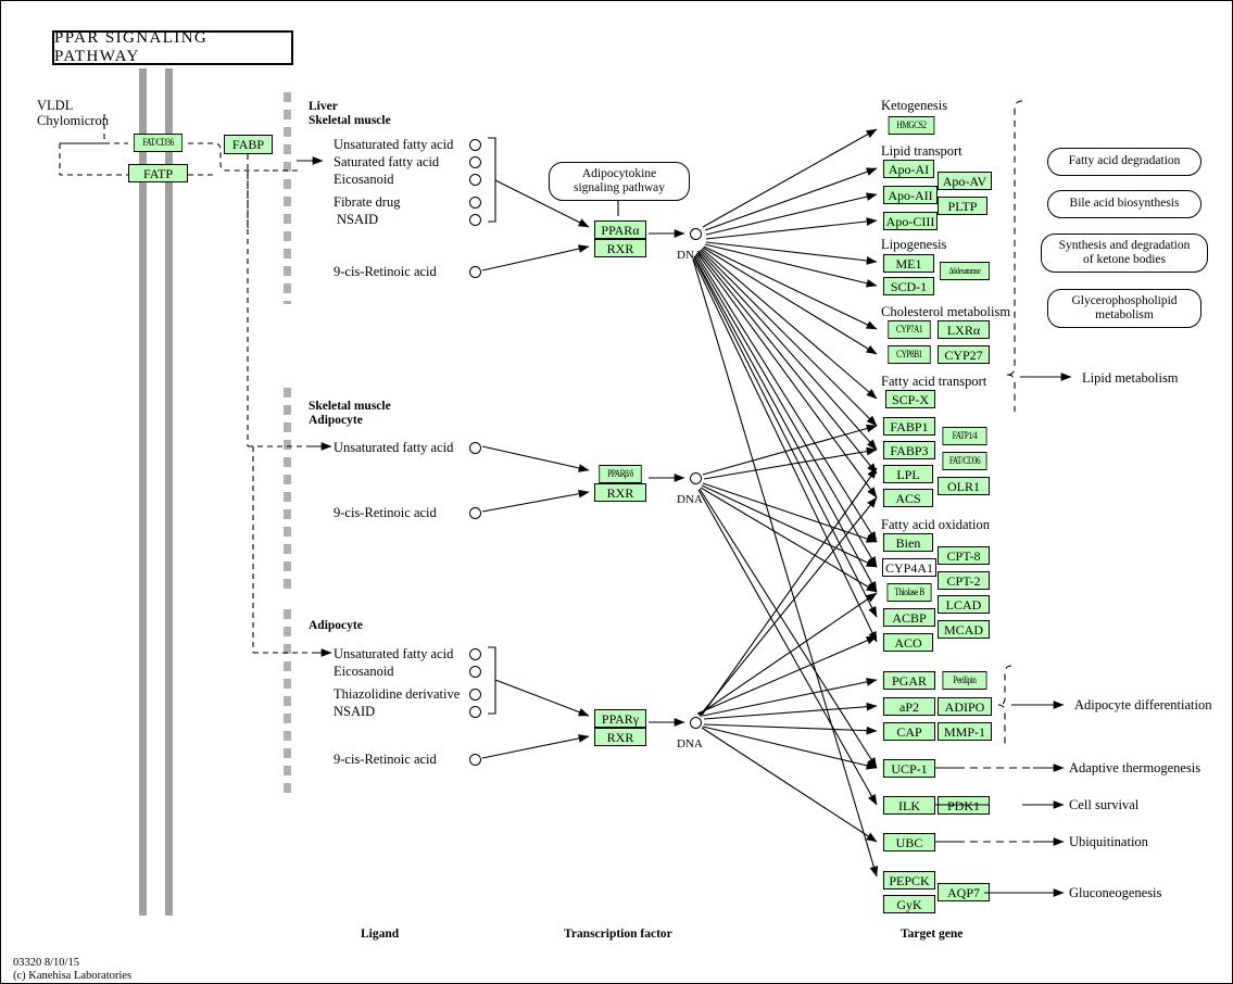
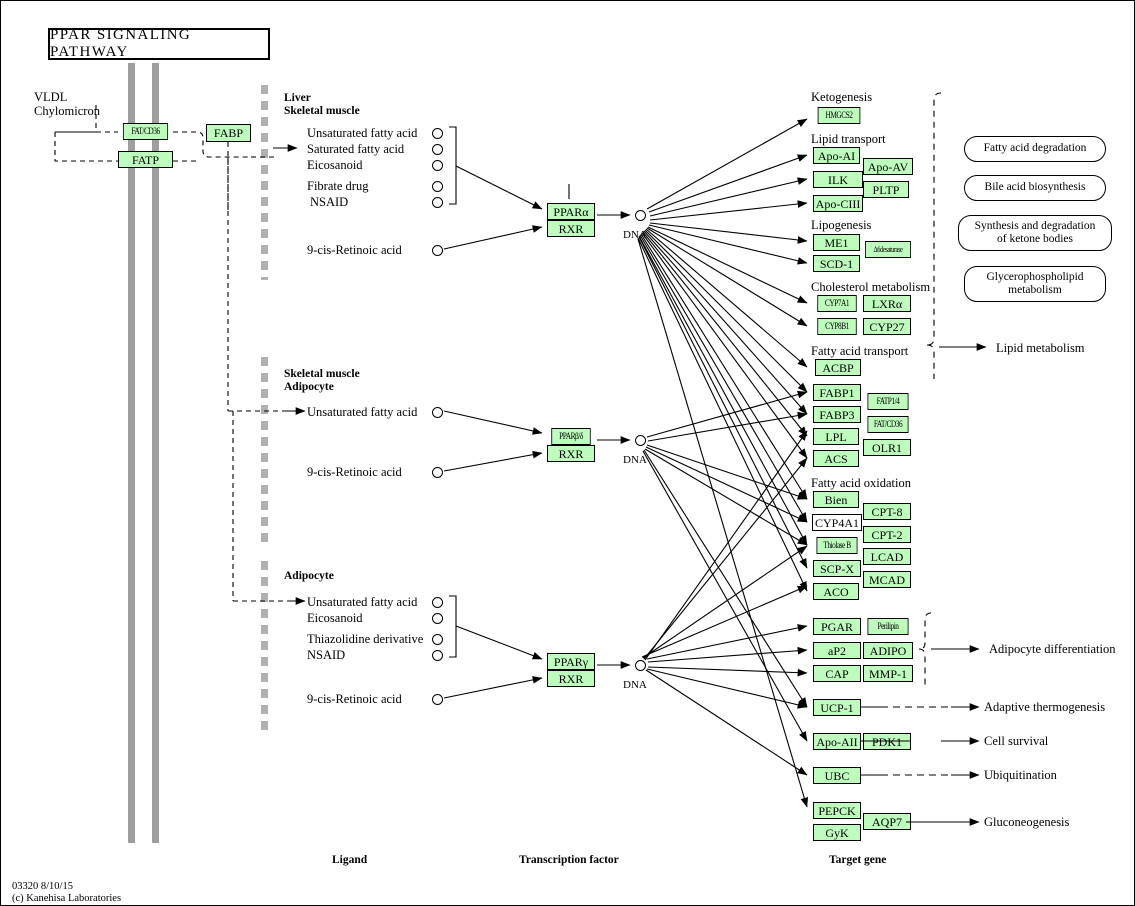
  PPAR SIGNALING PATHWAY
  VLDL
  Chylomicron
  FAT/CD36
  FATP
  FABP
  Liver
  Skeletal muscle
  Skeletal muscle
  Adipocyte
  Adipocyte
  Unsaturated fatty acid
  Saturated fatty acid
  Eicosanoid
  Fibrate drug
  NSAID
  9-cis-Retinoic acid
  Unsaturated fatty acid
  9-cis-Retinoic acid
  Unsaturated fatty acid
  Eicosanoid
  Thiazolidine derivative
  NSAID
  9-cis-Retinoic acid
- Adipocytokine
- signaling pathway
  PPARα
  RXR
  PPARβ/δ
  RXR
  DNA
  PPARγ
  RXR
  DNA
  Ketogenesis
  Lipid transport
  Lipogenesis
  Cholesterol metabolism
  Fatty acid transport
  Fatty acid oxidation
  HMGCS2
  Apo-AI
  Apo-AV
- Apo-AII
+ ILK
  PLTP
  Apo-CIII
  ME1
  Δ6desaturase
  SCD-1
  CYP7A1
  LXRα
  CYP8B1
  CYP27
- SCP-X
+ ACBP
  FABP1
  FATP1/4
  FABP3
  FAT/CD36
  LPL
  OLR1
  ACS
  Bien
  CPT-8
  CYP4A1
  CPT-2
  Thiolase B
  LCAD
- ACBP
+ SCP-X
  MCAD
  ACO
  PGAR
  Perilipin
  aP2
  ADIPO
  CAP
  MMP-1
  UCP-1
- ILK
+ Apo-AII
  UBC
  PEPCK
  AQP7
  GyK
  Fatty acid degradation
  Bile acid biosynthesis
  Synthesis and degradation
  of ketone bodies
  Glycerophospholipid
  metabolism
  Lipid metabolism
  Adipocyte differentiation
  Adaptive thermogenesis
  Cell survival
  Ubiquitination
  Gluconeogenesis
  Ligand
  Transcription factor
  Target gene
  03320 8/10/15
  (c) Kanehisa Laboratories
